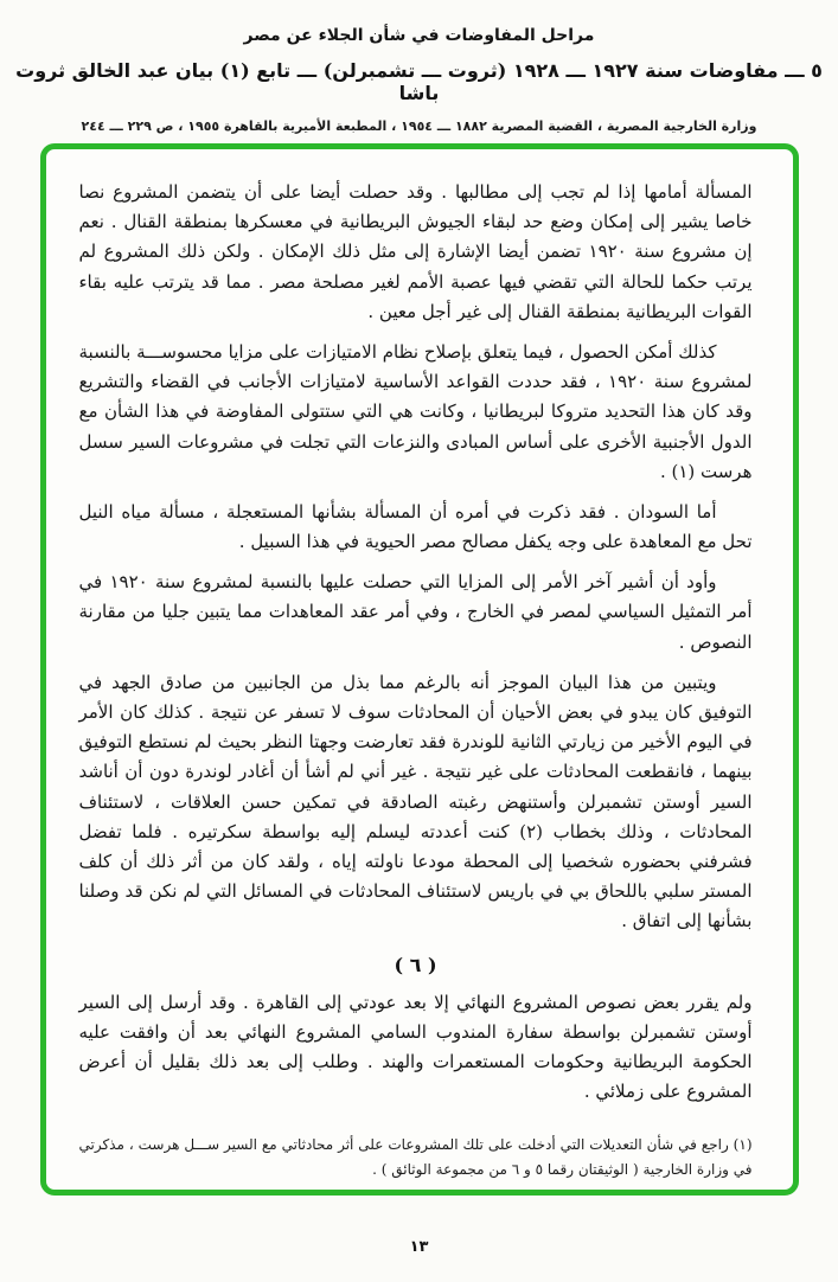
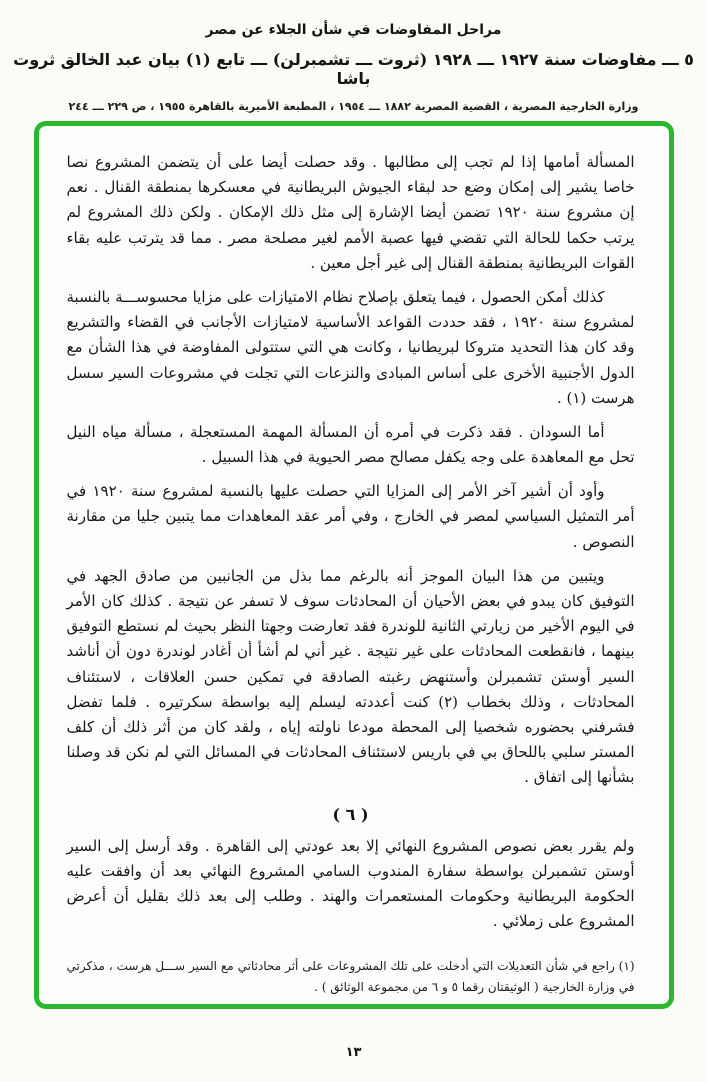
  مراحل المفاوضات في شأن الجلاء عن مصر
  ٥ ـــ مفاوضات سنة ١٩٢٧ ـــ ١٩٢٨ (ثروت ـــ تشمبرلن) ـــ تابع (١) بيان عبد الخالق ثروت باشا
  وزارة الخارجية المصرية ، القضية المصرية ١٨٨٢ ـــ ١٩٥٤ ، المطبعة الأميرية بالقاهرة ١٩٥٥ ، ص ٢٢٩ ـــ ٢٤٤
  المسألة أمامها إذا لم تجب إلى مطالبها . وقد حصلت أيضا على أن يتضمن المشروع نصا خاصا يشير إلى إمكان وضع حد لبقاء الجيوش البريطانية في معسكرها بمنطقة القنال . نعم إن مشروع سنة ١٩٢٠ تضمن أيضا الإشارة إلى مثل ذلك الإمكان . ولكن ذلك المشروع لم يرتب حكما للحالة التي تقضي فيها عصبة الأمم لغير مصلحة مصر . مما قد يترتب عليه بقاء القوات البريطانية بمنطقة القنال إلى غير أجل معين .
  كذلك أمكن الحصول ، فيما يتعلق بإصلاح نظام الامتيازات على مزايا محسوســـة بالنسبة لمشروع سنة ١٩٢٠ ، فقد حددت القواعد الأساسية لامتيازات الأجانب في القضاء والتشريع وقد كان هذا التحديد متروكا لبريطانيا ، وكانت هي التي ستتولى المفاوضة في هذا الشأن مع الدول الأجنبية الأخرى على أساس المبادى والنزعات التي تجلت في مشروعات السير سسل هرست (١) .
- أما السودان . فقد ذكرت في أمره أن المسألة بشأنها المستعجلة ، مسألة مياه النيل تحل مع المعاهدة على وجه يكفل مصالح مصر الحيوية في هذا السبيل .
+ أما السودان . فقد ذكرت في أمره أن المسألة المهمة المستعجلة ، مسألة مياه النيل تحل مع المعاهدة على وجه يكفل مصالح مصر الحيوية في هذا السبيل .
  وأود أن أشير آخر الأمر إلى المزايا التي حصلت عليها بالنسبة لمشروع سنة ١٩٢٠ في أمر التمثيل السياسي لمصر في الخارج ، وفي أمر عقد المعاهدات مما يتبين جليا من مقارنة النصوص .
  ويتبين من هذا البيان الموجز أنه بالرغم مما بذل من الجانبين من صادق الجهد في التوفيق كان يبدو في بعض الأحيان أن المحادثات سوف لا تسفر عن نتيجة . كذلك كان الأمر في اليوم الأخير من زيارتي الثانية للوندرة فقد تعارضت وجهتا النظر بحيث لم نستطع التوفيق بينهما ، فانقطعت المحادثات على غير نتيجة . غير أني لم أشأ أن أغادر لوندرة دون أن أناشد السير أوستن تشمبرلن وأستنهض رغبته الصادقة في تمكين حسن العلاقات ، لاستئناف المحادثات ، وذلك بخطاب (٢) كنت أعددته ليسلم إليه بواسطة سكرتيره . فلما تفضل فشرفني بحضوره شخصيا إلى المحطة مودعا ناولته إياه ، ولقد كان من أثر ذلك أن كلف المستر سلبي باللحاق بي في باريس لاستئناف المحادثات في المسائل التي لم نكن قد وصلنا بشأنها إلى اتفاق .
  ( ٦ )
  ولم يقرر بعض نصوص المشروع النهائي إلا بعد عودتي إلى القاهرة . وقد أرسل إلى السير أوستن تشمبرلن بواسطة سفارة المندوب السامي المشروع النهائي بعد أن وافقت عليه الحكومة البريطانية وحكومات المستعمرات والهند . وطلب إلى بعد ذلك بقليل أن أعرض المشروع على زملائي .
  (١) راجع في شأن التعديلات التي أدخلت على تلك المشروعات على أثر محادثاتي مع السير ســـل هرست ، مذكرتي في وزارة الخارجية ( الوثيقتان رقما ٥ و ٦ من مجموعة الوثائق ) .
  ١٣
